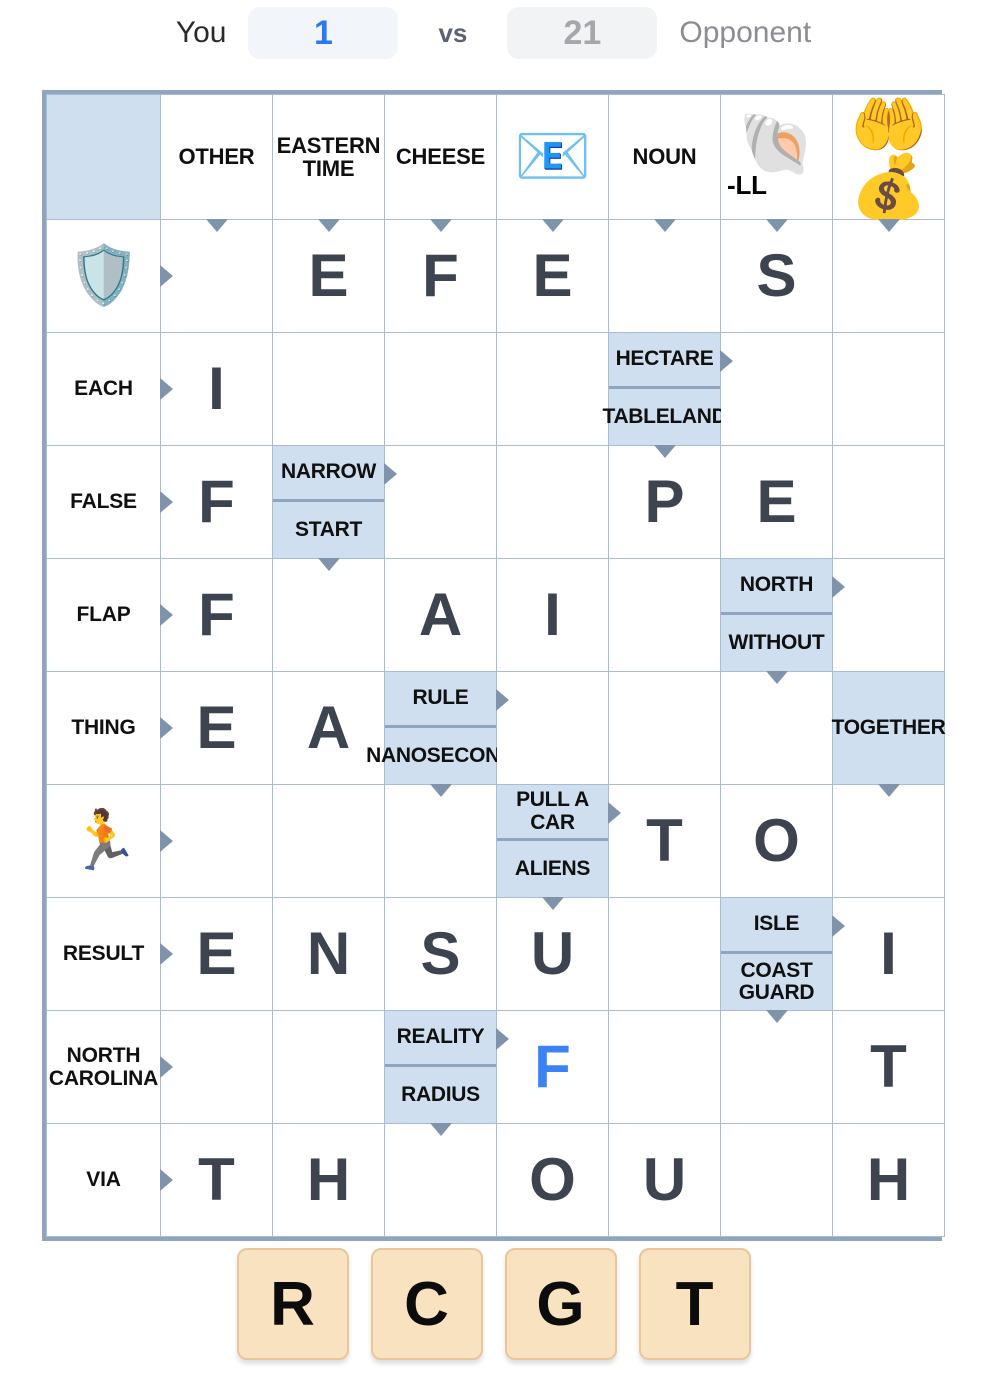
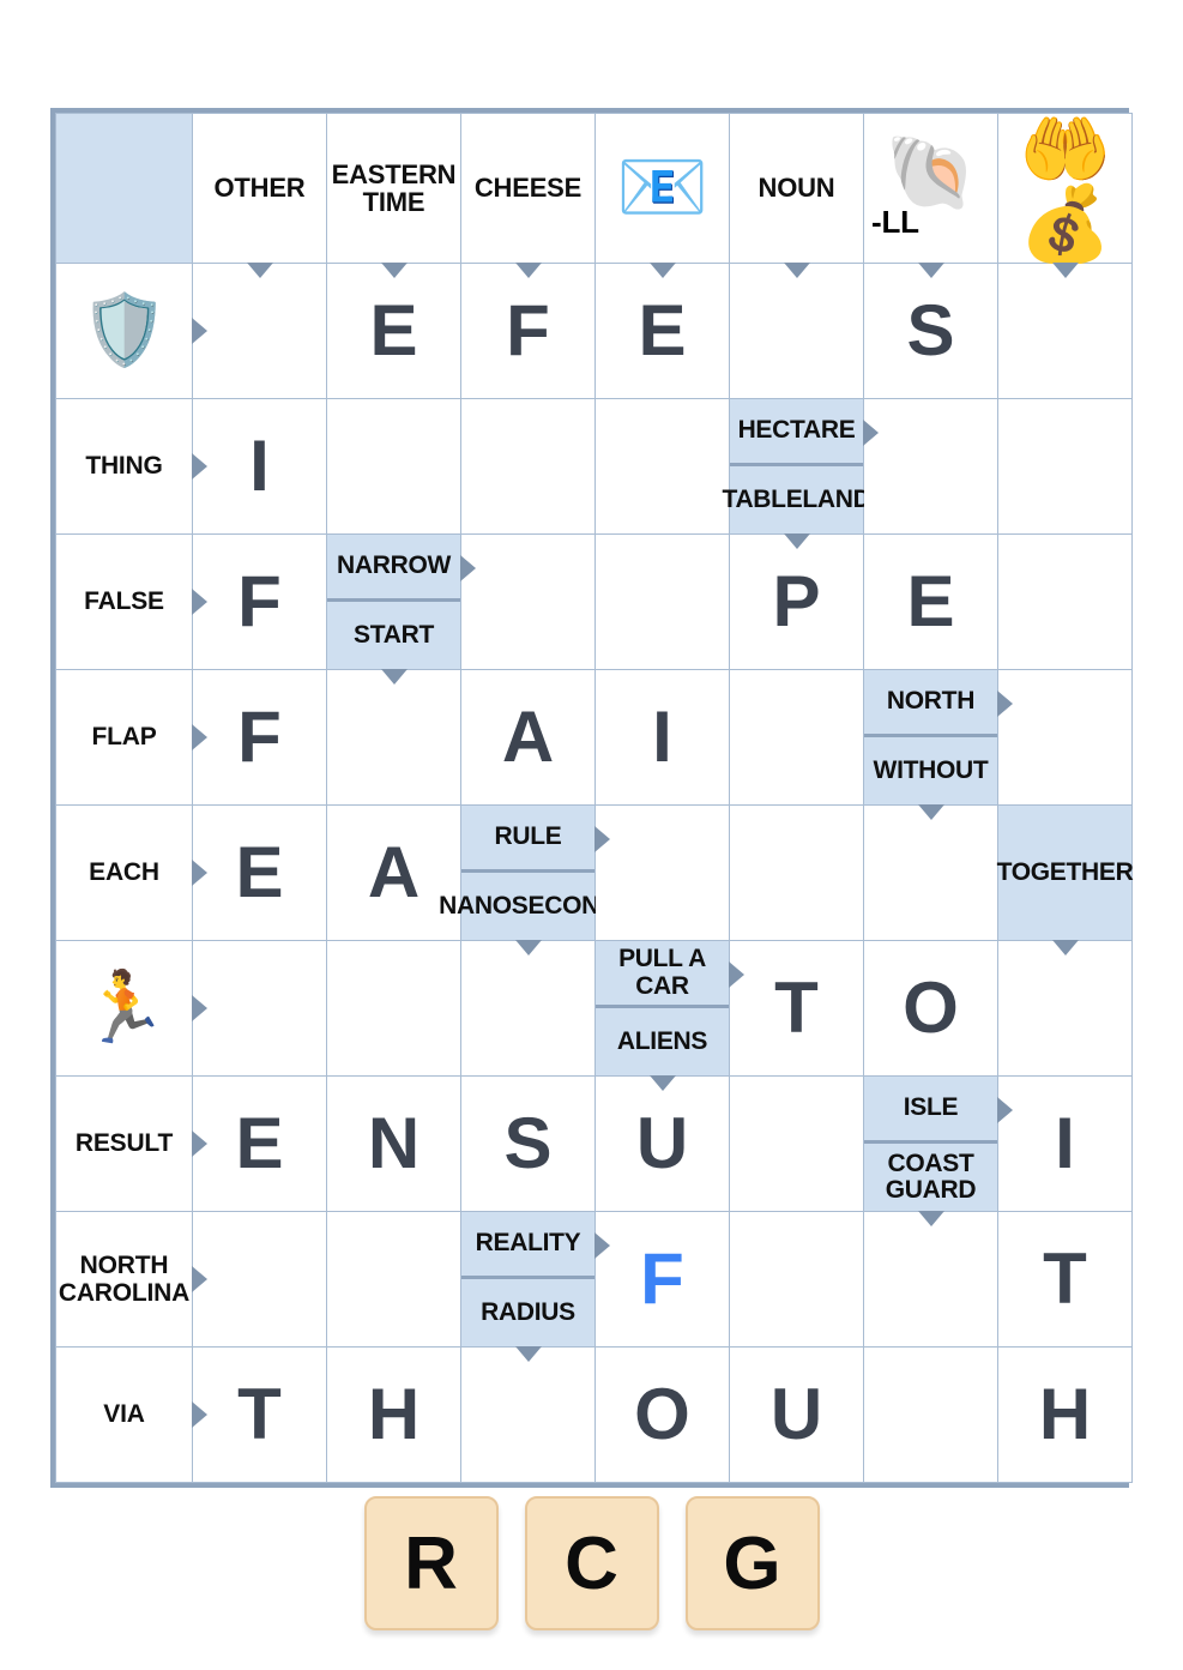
- You
- 1
- vs
- 21
- Opponent
  	OTHER	EASTERN TIME	CHEESE	📧	NOUN	🐚-LL	🤲💰
  🛡️		E	F	E		S
- EACH	I				HECTARETABLELAND
+ THING	I				HECTARETABLELAND
  FALSE	F	NARROWSTART			P	E
  FLAP	F		A	I		NORTHWITHOUT
- THING	E	A	RULENANOSECON				TOGETHER
+ EACH	E	A	RULENANOSECON				TOGETHER
  🏃				PULL A CARALIENS	T	O
  RESULT	E	N	S	U		ISLECOAST GUARD	I
  NORTH CAROLINA			REALITYRADIUS	F			T
  VIA	T	H		O	U		H
  R
  C
  G
- T
